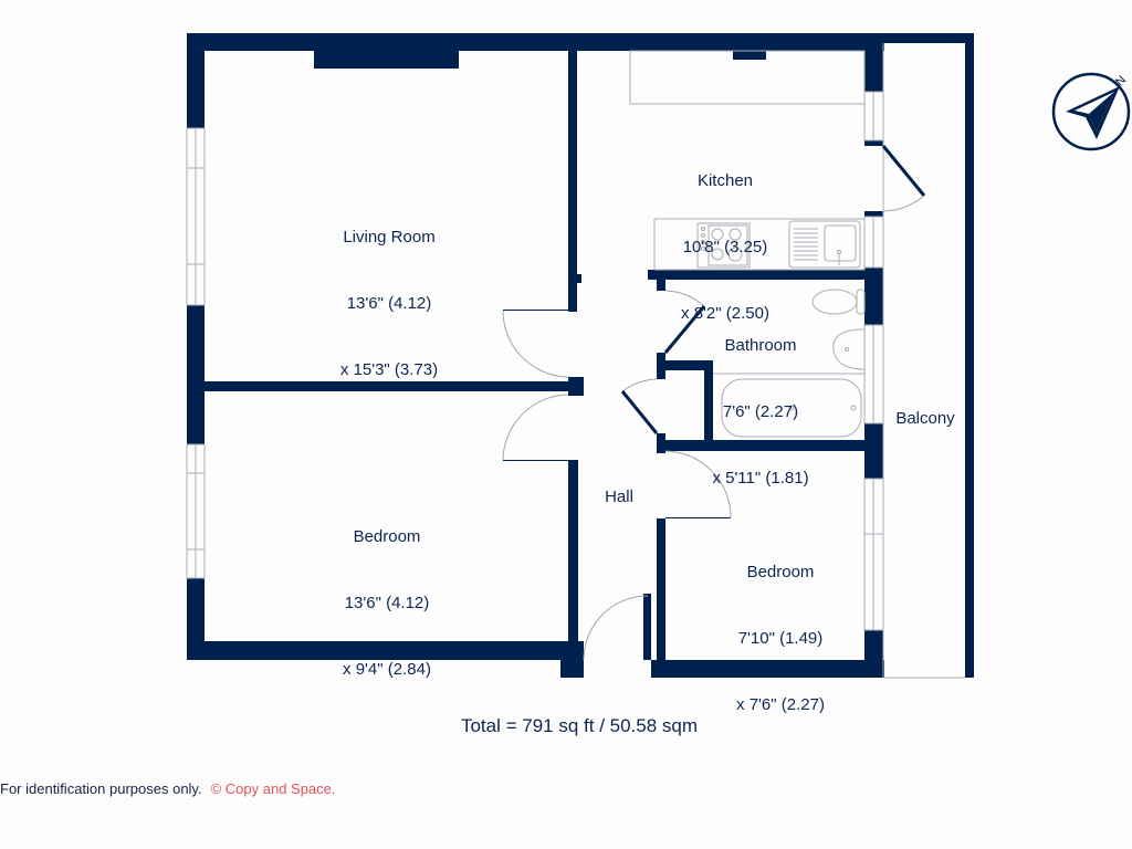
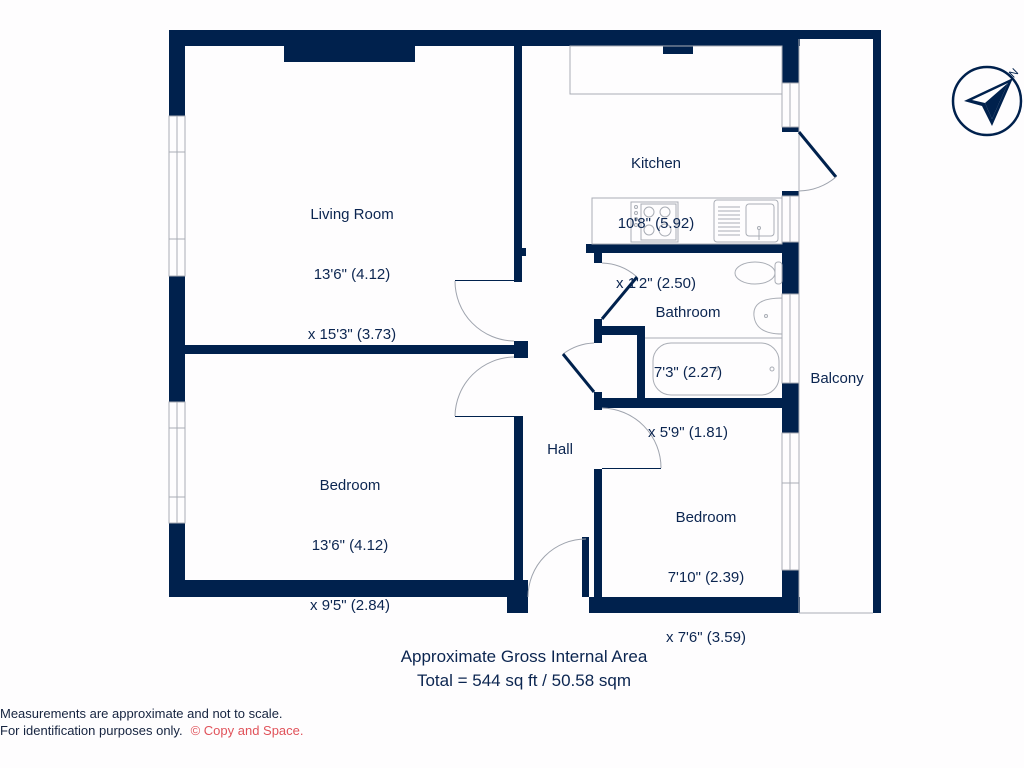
  Living Room
  13'6" (4.12)
  x 15'3" (3.73)
  Kitchen
- 10'8" (3.25)
+ 10'8" (5.92)
- x 8'2" (2.50)
+ x 1'2" (2.50)
  Bathroom
- 7'6" (2.27)
+ 7'3" (2.27)
- x 5'11" (1.81)
+ x 5'9" (1.81)
  Bedroom
  13'6" (4.12)
- x 9'4" (2.84)
+ x 9'5" (2.84)
  Bedroom
- 7'10" (1.49)
+ 7'10" (2.39)
- x 7'6" (2.27)
+ x 7'6" (3.59)
  Hall
  Balcony
+ Approximate Gross Internal Area
- Total = 791 sq ft / 50.58 sqm
+ Total = 544 sq ft / 50.58 sqm
+ Measurements are approximate and not to scale.
  For identification purposes only. © Copy and Space.
